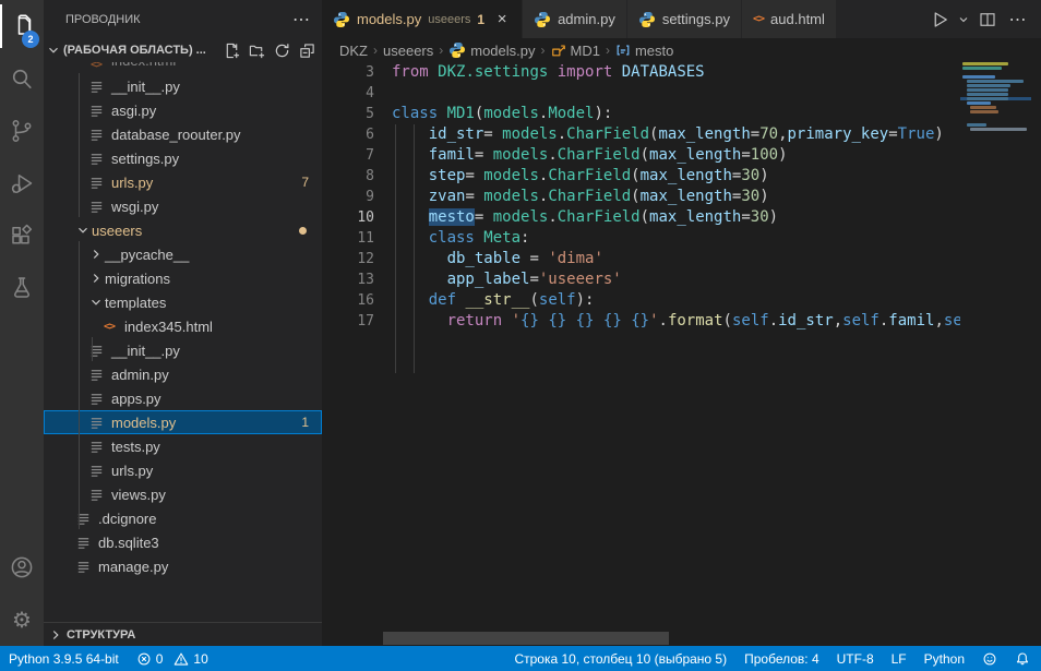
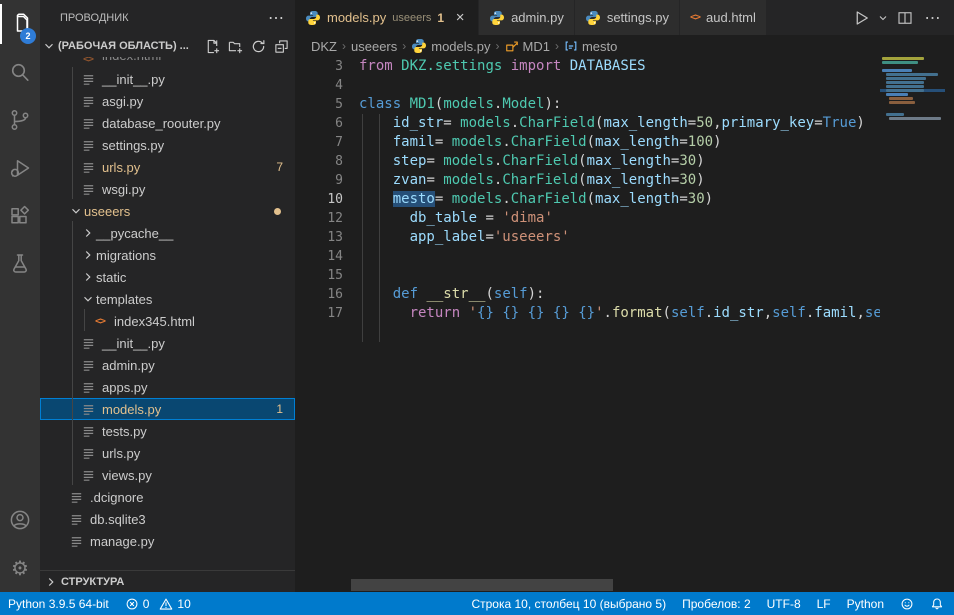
  2
  ⚙
  ПРОВОДНИК
  ⋯
  (РАБОЧАЯ ОБЛАСТЬ) ...
  <>
  __init__.py
  asgi.py
  database_roouter.py
  settings.py
  urls.py
  7
  wsgi.py
  useeers
  __pycache__
  migrations
+ static
  templates
  <>
  index345.html
  __init__.py
  admin.py
  apps.py
  models.py
  1
  tests.py
  urls.py
  views.py
  .dcignore
  db.sqlite3
  manage.py
  СТРУКТУРА
  models.py
  useeers
  1
  ×
  admin.py
  settings.py
  <>
  aud.html
  ⋯
  DKZ
  ›
  useeers
  ›
  models.py
  ›
  MD1
  ›
  mesto
  3
  from DKZ.settings import DATABASES
  4
  5
  class MD1(models.Model):
  6
- id_str= models.CharField(max_length=70,primary_key=True)
+ id_str= models.CharField(max_length=50,primary_key=True)
  7
  famil= models.CharField(max_length=100)
  8
  step= models.CharField(max_length=30)
  9
  zvan= models.CharField(max_length=30)
  10
  mesto= models.CharField(max_length=30)
- 11
- class Meta:
  12
  db_table = 'dima'
  13
  app_label='useeers'
+ 14
+ 15
  16
  def __str__(self):
  17
  return '{} {} {} {} {}'.format(self.id_str,self.famil,se
  Python 3.9.5 64-bit
  0
  10
  Строка 10, столбец 10 (выбрано 5)
- Пробелов: 4
+ Пробелов: 2
  UTF-8
  LF
  Python
